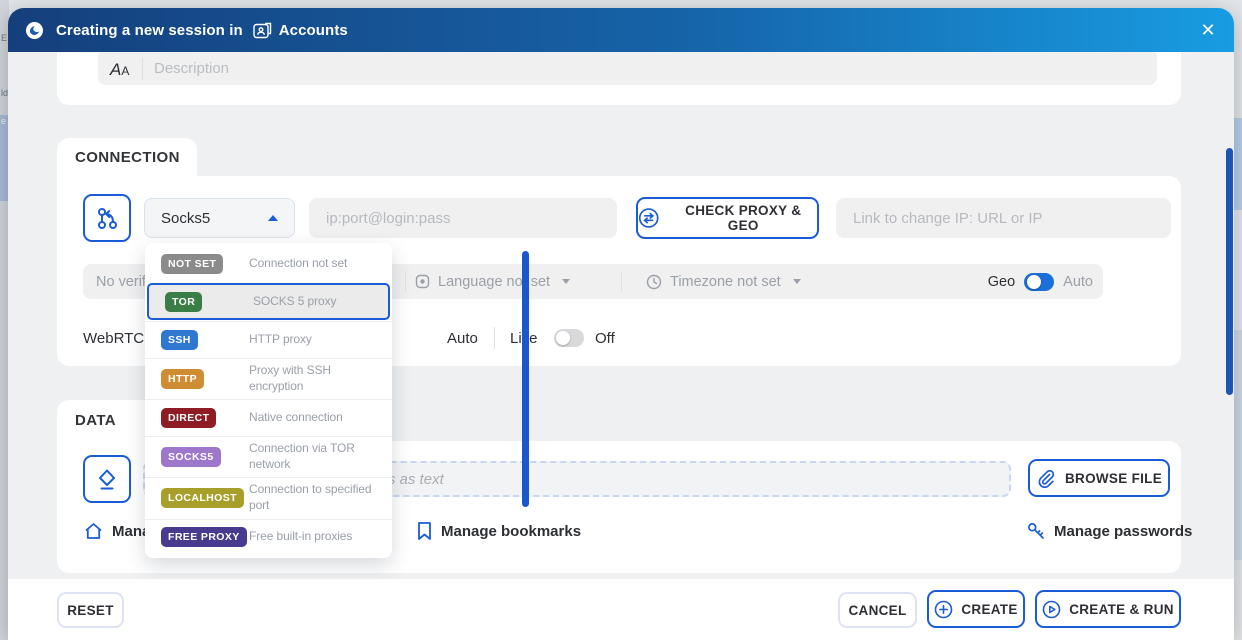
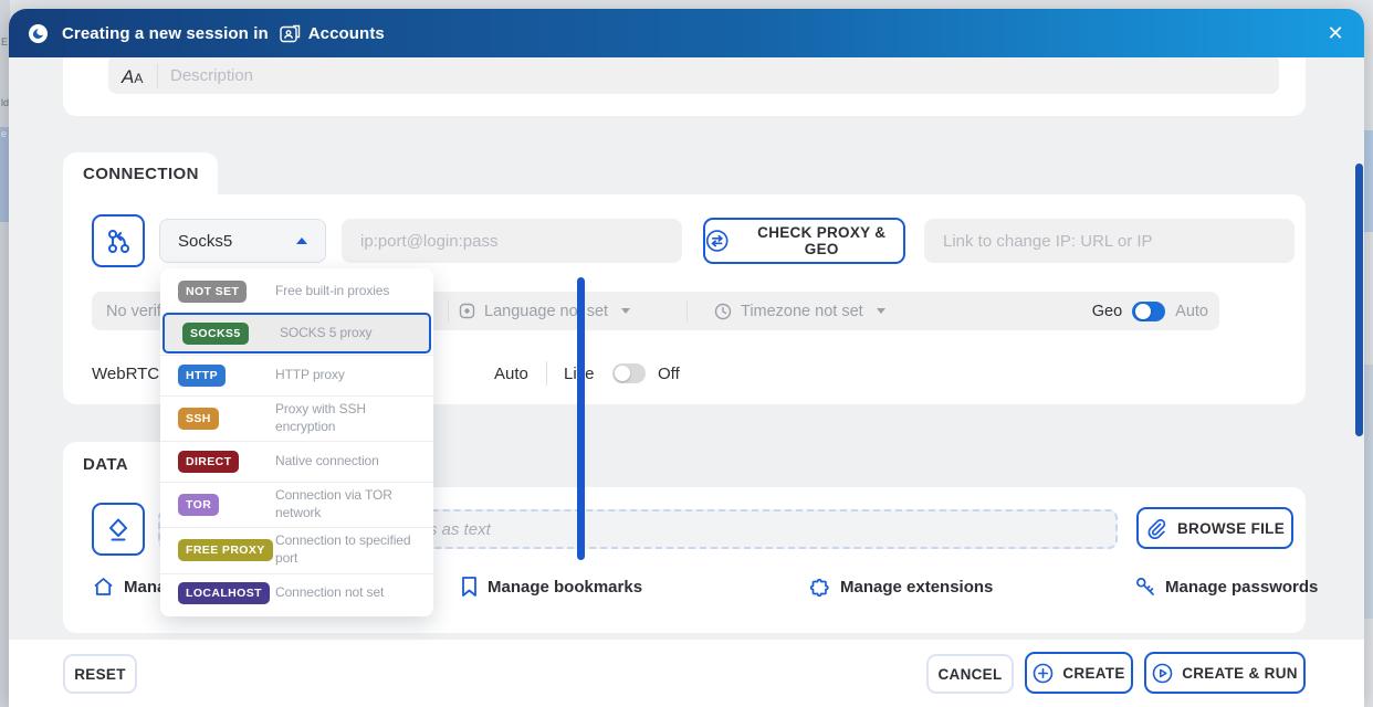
  E
  ld
  e
  Creating a new session in
  Accounts
  ✕
  AA
  Description
  CONNECTION
  Socks5
  ip:port@login:pass
  CHECK PROXY & GEO
  Link to change IP: URL or IP
  Language no set
  Timezone not set
  Geo
  Auto
  WebRTC
  Auto
  Lie
  Off
  DATA
  BROWSE FILE
  Manage bookmarks
+ Manage extensions
  Manage passwords
  RESET
  CANCEL
  CREATE
  CREATE & RUN
  NOT SET
- Connection not set
+ Free built-in proxies
- TOR
+ SOCKS5
  SOCKS 5 proxy
- SSH
+ HTTP
  HTTP proxy
- HTTP
+ SSH
  Proxy with SSH encryption
  DIRECT
  Native connection
- SOCKS5
+ TOR
  Connection via TOR network
- LOCALHOST
+ FREE PROXY
  Connection to specified port
- FREE PROXY
+ LOCALHOST
- Free built-in proxies
+ Connection not set
